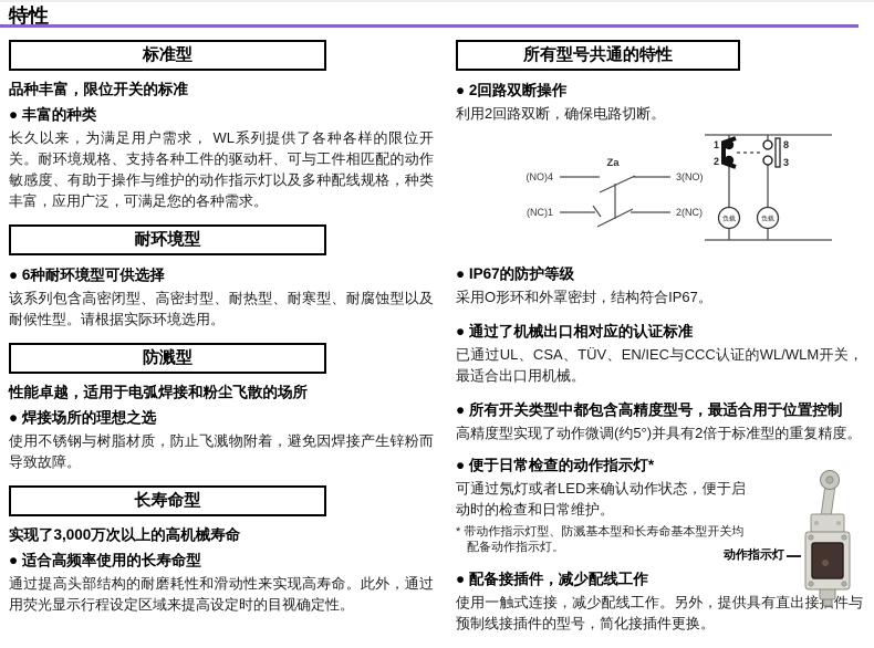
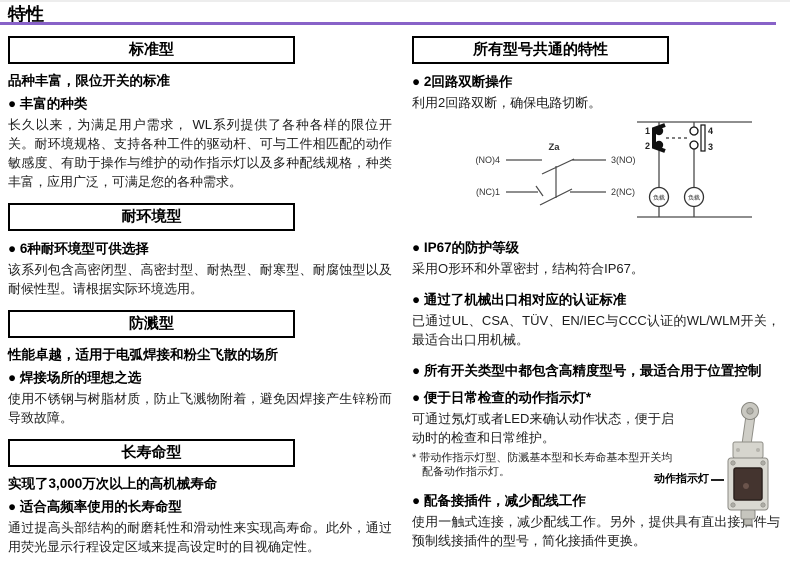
  特性
  标准型
  品种丰富，限位开关的标准
  ● 丰富的种类
  长久以来，为满足用户需求， WL系列提供了各种各样的限位开关。耐环境规格、支持各种工件的驱动杆、可与工件相匹配的动作敏感度、有助于操作与维护的动作指示灯以及多种配线规格，种类丰富，应用广泛，可满足您的各种需求。
  耐环境型
  ● 6种耐环境型可供选择
  该系列包含高密闭型、高密封型、耐热型、耐寒型、耐腐蚀型以及耐候性型。请根据实际环境选用。
  防溅型
  性能卓越，适用于电弧焊接和粉尘飞散的场所
  ● 焊接场所的理想之选
  使用不锈钢与树脂材质，防止飞溅物附着，避免因焊接产生锌粉而导致故障。
  长寿命型
  实现了3,000万次以上的高机械寿命
  ● 适合高频率使用的长寿命型
  通过提高头部结构的耐磨耗性和滑动性来实现高寿命。此外，通过用荧光显示行程设定区域来提高设定时的目视确定性。
  所有型号共通的特性
  ● 2回路双断操作
  利用2回路双断，确保电路切断。
  Za
  (NO)4
  3(NO)
  (NC)1
  2(NC)
  1
  2
- 8
+ 4
  3
  ● IP67的防护等级
  采用O形环和外罩密封，结构符合IP67。
  ● 通过了机械出口相对应的认证标准
  已通过UL、CSA、TÜV、EN/IEC与CCC认证的WL/WLM开关，最适合出口用机械。
  ● 所有开关类型中都包含高精度型号，最适合用于位置控制
- 高精度型实现了动作微调(约5°)并具有2倍于标准型的重复精度。
  ● 便于日常检查的动作指示灯*
  可通过氖灯或者LED来确认动作状态，便于启动时的检查和日常维护。
  * 带动作指示灯型、防溅基本型和长寿命基本型开关均配备动作指示灯。
  动作指示灯
  ● 配备接插件，减少配线工作
  使用一触式连接，减少配线工作。另外，提供具有直出接件与预制线接插件的型号，简化接插件更换。
